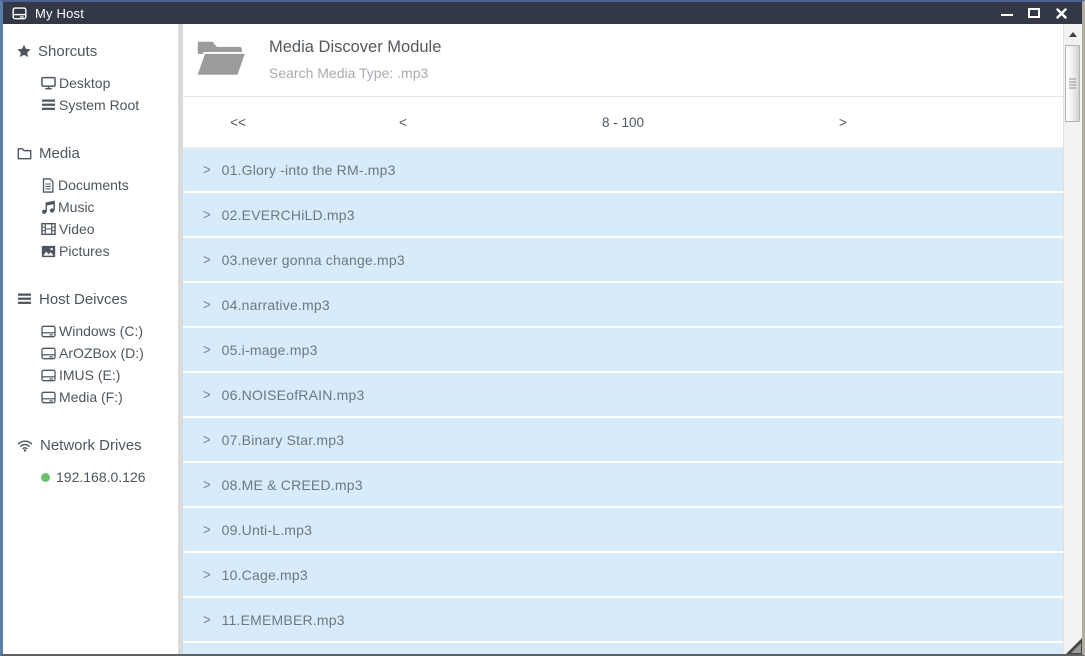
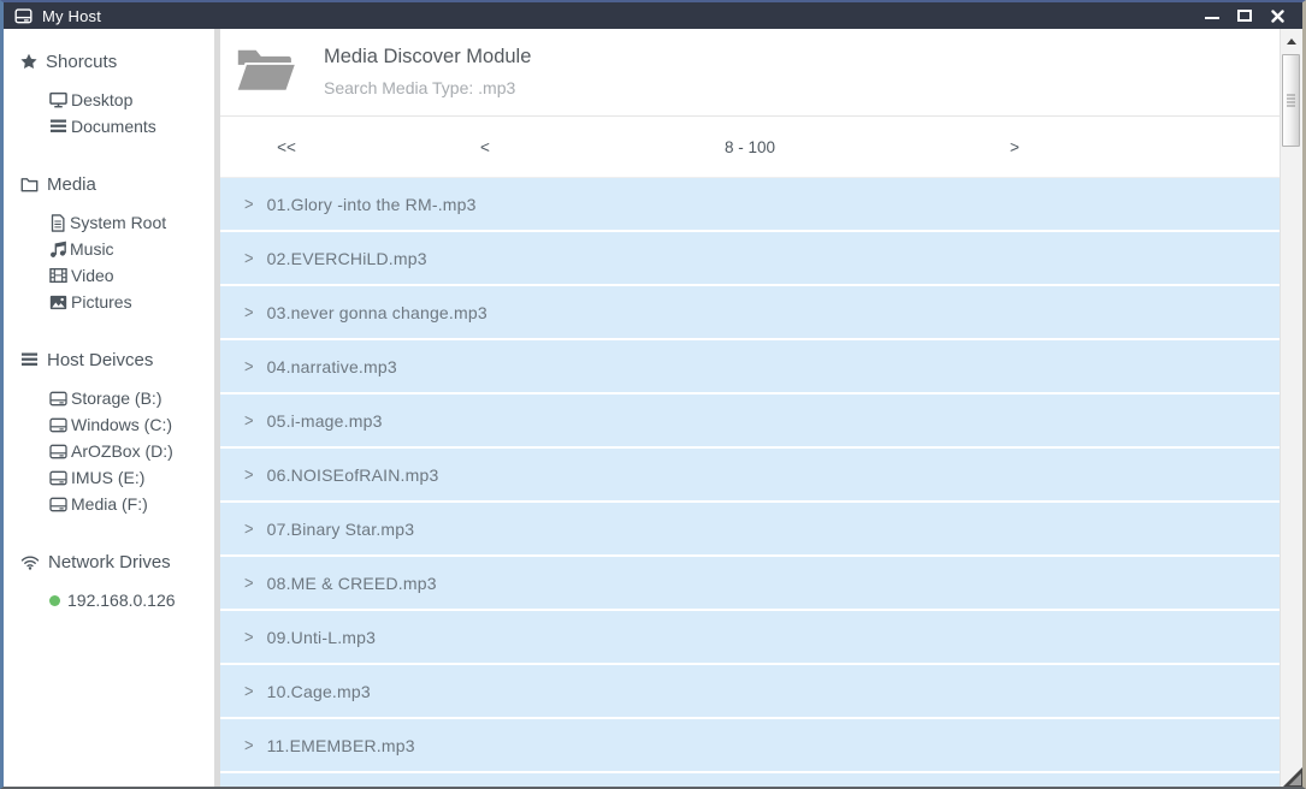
  My Host
  Shorcuts
  Desktop
- System Root
+ Documents
  Media
- Documents
+ System Root
  Music
  Video
  Pictures
  Host Deivces
+ Storage (B:)
  Windows (C:)
  ArOZBox (D:)
  IMUS (E:)
  Media (F:)
  Network Drives
  192.168.0.126
  Media Discover Module
  Search Media Type: .mp3
  <<
  <
  8 - 100
  >
  >
  01.Glory -into the RM-.mp3
  >
  02.EVERCHiLD.mp3
  >
  03.never gonna change.mp3
  >
  04.narrative.mp3
  >
  05.i-mage.mp3
  >
  06.NOISEofRAIN.mp3
  >
  07.Binary Star.mp3
  >
  08.ME & CREED.mp3
  >
  09.Unti-L.mp3
  >
  10.Cage.mp3
  >
  11.EMEMBER.mp3
